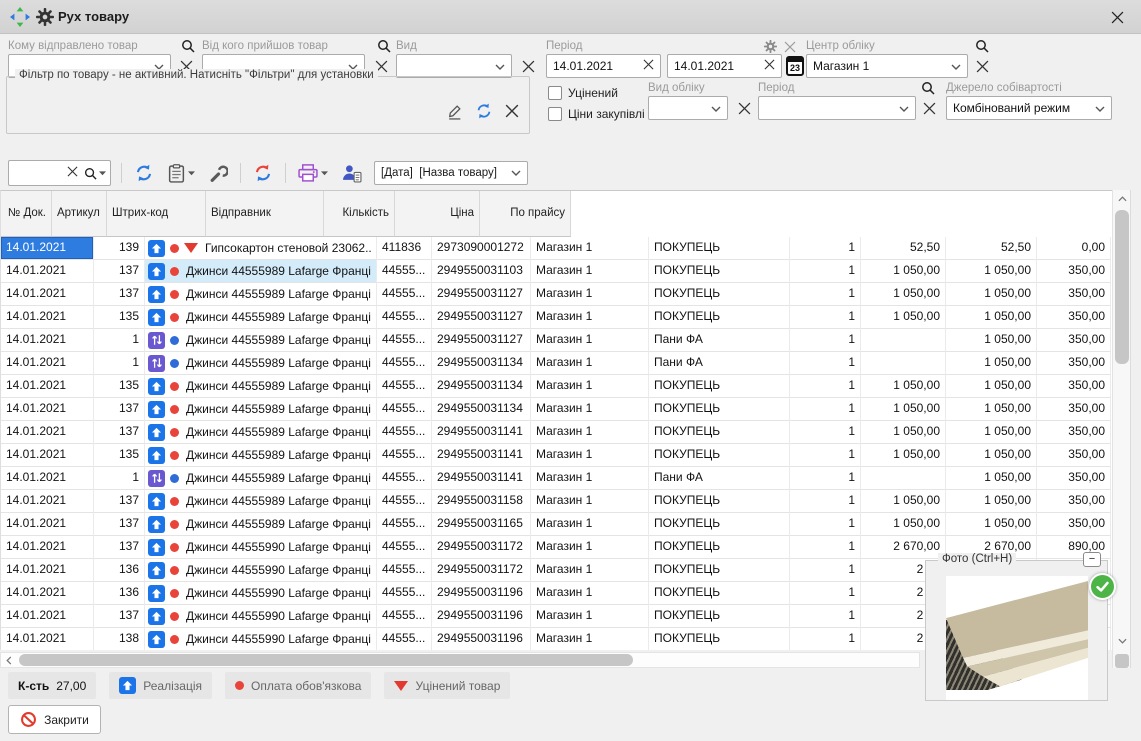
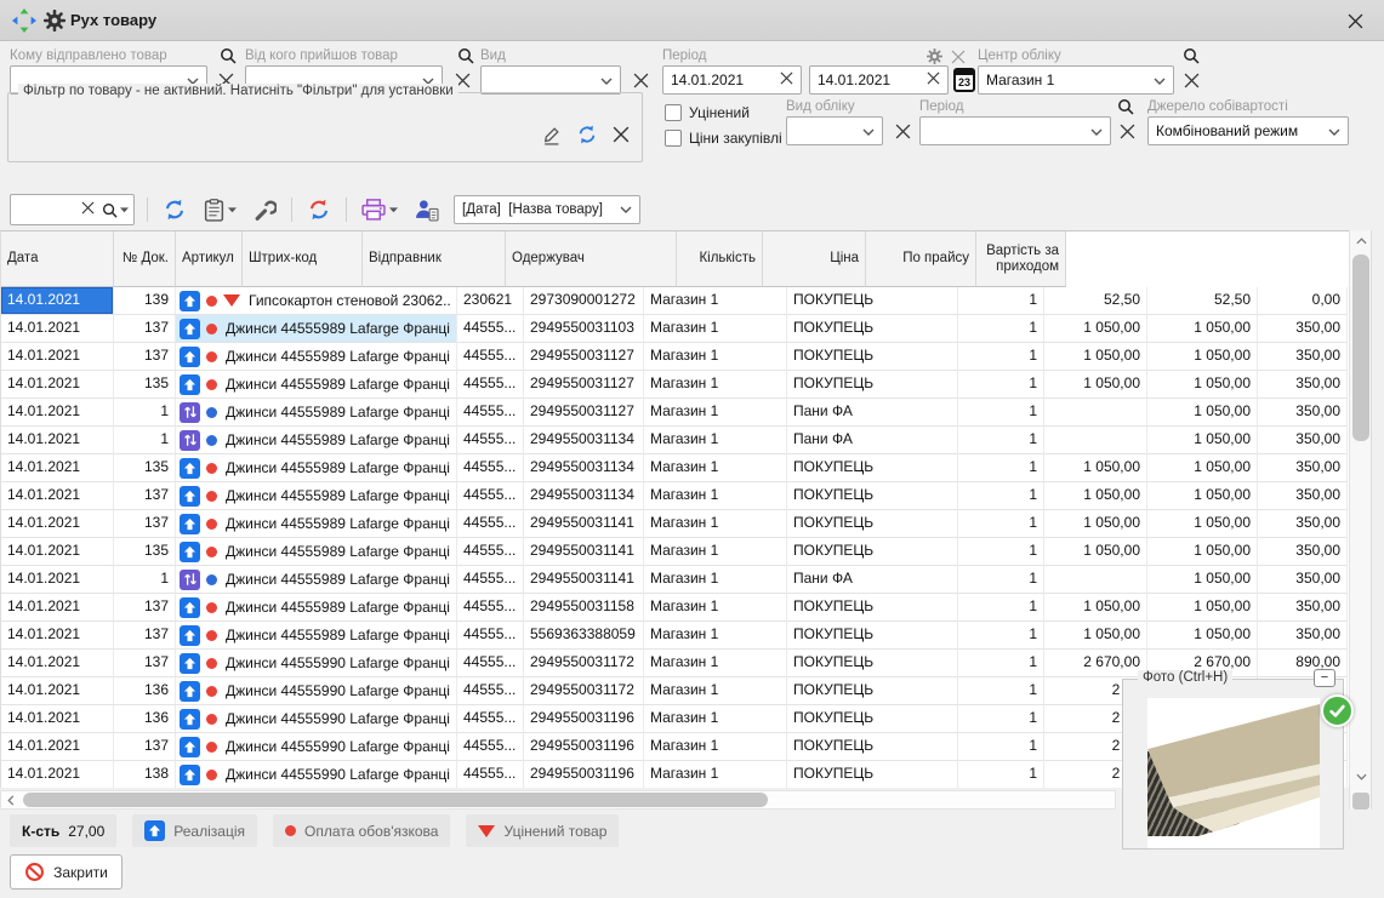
  Рух товару
  Кому відправлено товар
  Від кого прийшов товар
  Вид
  Період
  14.01.2021
  14.01.2021
  23
  Центр обліку
  Магазин 1
  Фільтр по товару - не активний. Натисніть "Фільтри" для установки
  Уцінений
  Ціни закупівлі
  Вид обліку
  Період
  Джерело собівартості
  Комбінований режим
  [Дата] [Назва товару]
+ Дата
  № Док.
  Артикул
  Штрих-код
  Відправник
+ Одержувач
  Кількість
  Ціна
  По прайсу
+ Вартість за приходом
  14.01.2021
  139
  Гипсокартон стеновой 23062..
- 411836
+ 230621
  2973090001272
  Магазин 1
  ПОКУПЕЦЬ
  1
  52,50
  52,50
  0,00
  14.01.2021
  137
  Джинси 44555989 Lafarge Франці
  44555...
  2949550031103
  Магазин 1
  ПОКУПЕЦЬ
  1
  1 050,00
  1 050,00
  350,00
  14.01.2021
  137
  Джинси 44555989 Lafarge Франці
  44555...
  2949550031127
  Магазин 1
  ПОКУПЕЦЬ
  1
  1 050,00
  1 050,00
  350,00
  14.01.2021
  135
  Джинси 44555989 Lafarge Франці
  44555...
  2949550031127
  Магазин 1
  ПОКУПЕЦЬ
  1
  1 050,00
  1 050,00
  350,00
  14.01.2021
  1
  Джинси 44555989 Lafarge Франці
  44555...
  2949550031127
  Магазин 1
  Пани ФА
  1
  1 050,00
  350,00
  14.01.2021
  1
  Джинси 44555989 Lafarge Франці
  44555...
  2949550031134
  Магазин 1
  Пани ФА
  1
  1 050,00
  350,00
  14.01.2021
  135
  Джинси 44555989 Lafarge Франці
  44555...
  2949550031134
  Магазин 1
  ПОКУПЕЦЬ
  1
  1 050,00
  1 050,00
  350,00
  14.01.2021
  137
  Джинси 44555989 Lafarge Франці
  44555...
  2949550031134
  Магазин 1
  ПОКУПЕЦЬ
  1
  1 050,00
  1 050,00
  350,00
  14.01.2021
  137
  Джинси 44555989 Lafarge Франці
  44555...
  2949550031141
  Магазин 1
  ПОКУПЕЦЬ
  1
  1 050,00
  1 050,00
  350,00
  14.01.2021
  135
  Джинси 44555989 Lafarge Франці
  44555...
  2949550031141
  Магазин 1
  ПОКУПЕЦЬ
  1
  1 050,00
  1 050,00
  350,00
  14.01.2021
  1
  Джинси 44555989 Lafarge Франці
  44555...
  2949550031141
  Магазин 1
  Пани ФА
  1
  1 050,00
  350,00
  14.01.2021
  137
  Джинси 44555989 Lafarge Франці
  44555...
  2949550031158
  Магазин 1
  ПОКУПЕЦЬ
  1
  1 050,00
  1 050,00
  350,00
  14.01.2021
  137
  Джинси 44555989 Lafarge Франці
  44555...
- 2949550031165
+ 5569363388059
  Магазин 1
  ПОКУПЕЦЬ
  1
  1 050,00
  1 050,00
  350,00
  14.01.2021
  137
  Джинси 44555990 Lafarge Франці
  44555...
  2949550031172
  Магазин 1
  ПОКУПЕЦЬ
  1
  2 670,00
  2 670,00
  890,00
  14.01.2021
  136
  Джинси 44555990 Lafarge Франці
  44555...
  2949550031172
  Магазин 1
  ПОКУПЕЦЬ
  1
  14.01.2021
  136
  Джинси 44555990 Lafarge Франці
  44555...
  2949550031196
  Магазин 1
  ПОКУПЕЦЬ
  1
  14.01.2021
  137
  Джинси 44555990 Lafarge Франці
  44555...
  2949550031196
  Магазин 1
  ПОКУПЕЦЬ
  1
  14.01.2021
  138
  Джинси 44555990 Lafarge Франці
  44555...
  2949550031196
  Магазин 1
  ПОКУПЕЦЬ
  1
  К-сть
  27,00
  Реалізація
  Оплата обов'язкова
  Уцінений товар
  Закрити
  Фото (Ctrl+H)
  −
